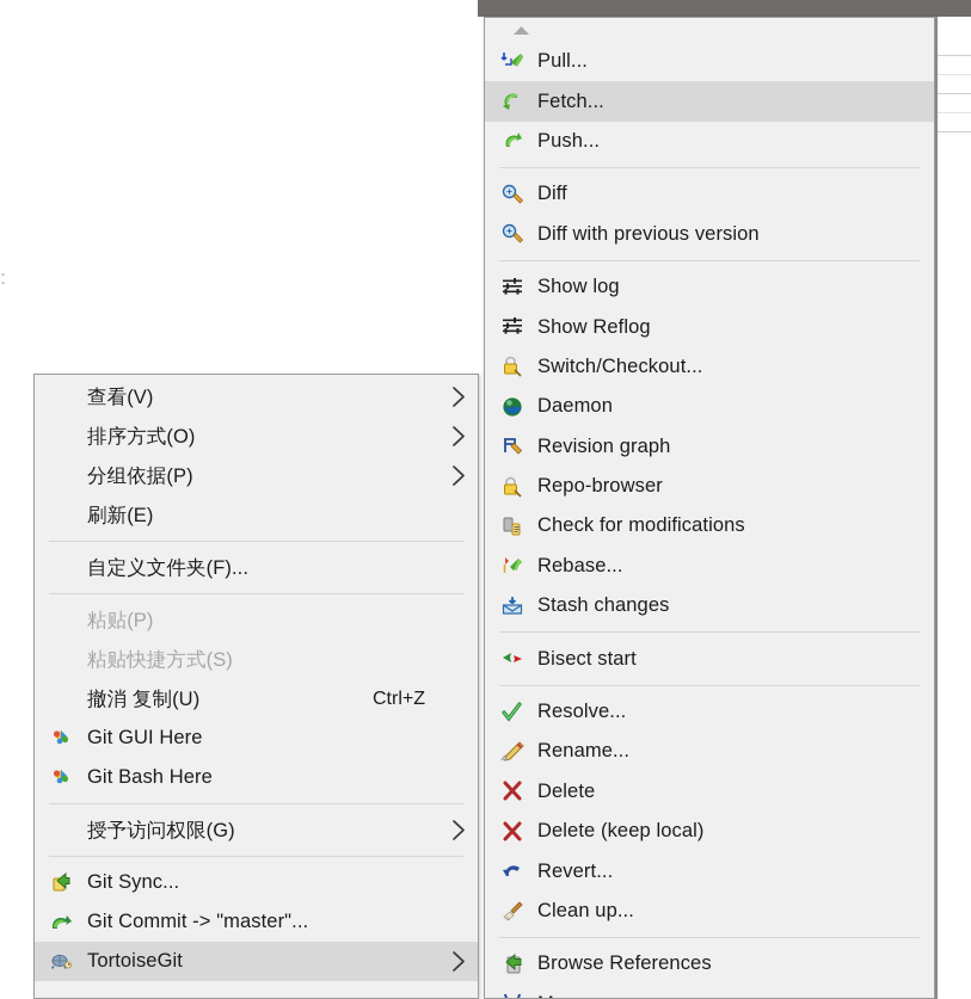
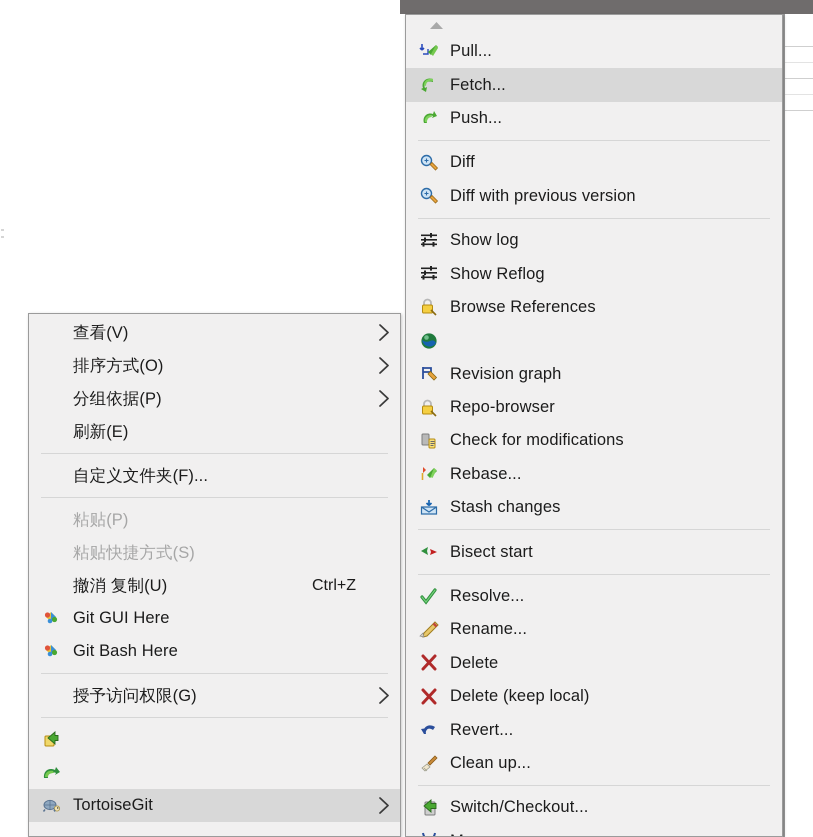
  查看(V)
  排序方式(O)
  分组依据(P)
  刷新(E)
  自定义文件夹(F)...
  粘贴(P)
  粘贴快捷方式(S)
  撤消 复制(U)
  Ctrl+Z
  Git GUI Here
  Git Bash Here
  授予访问权限(G)
- Git Sync...
- Git Commit -> "master"...
  TortoiseGit
  Pull...
  Fetch...
  Push...
  Diff
  Diff with previous version
  Show log
  Show Reflog
- Switch/Checkout...
+ Browse References
- Daemon
  Revision graph
  Repo-browser
  Check for modifications
  Rebase...
  Stash changes
  Bisect start
  Resolve...
  Rename...
  Delete
  Delete (keep local)
  Revert...
  Clean up...
- Browse References
+ Switch/Checkout...
